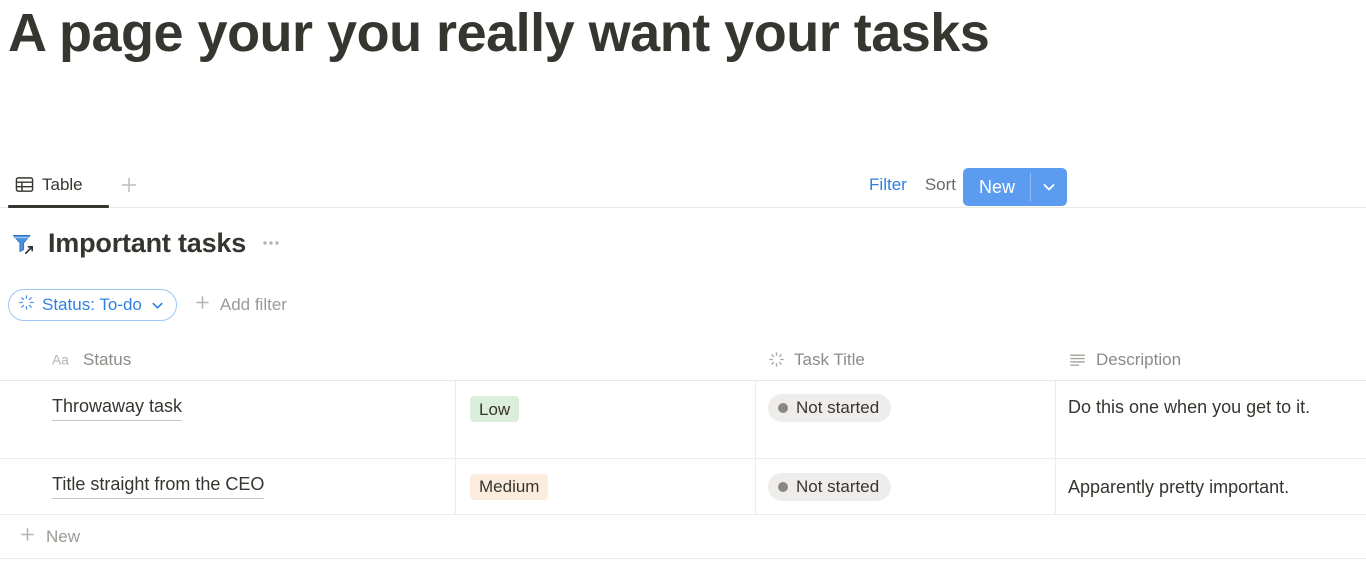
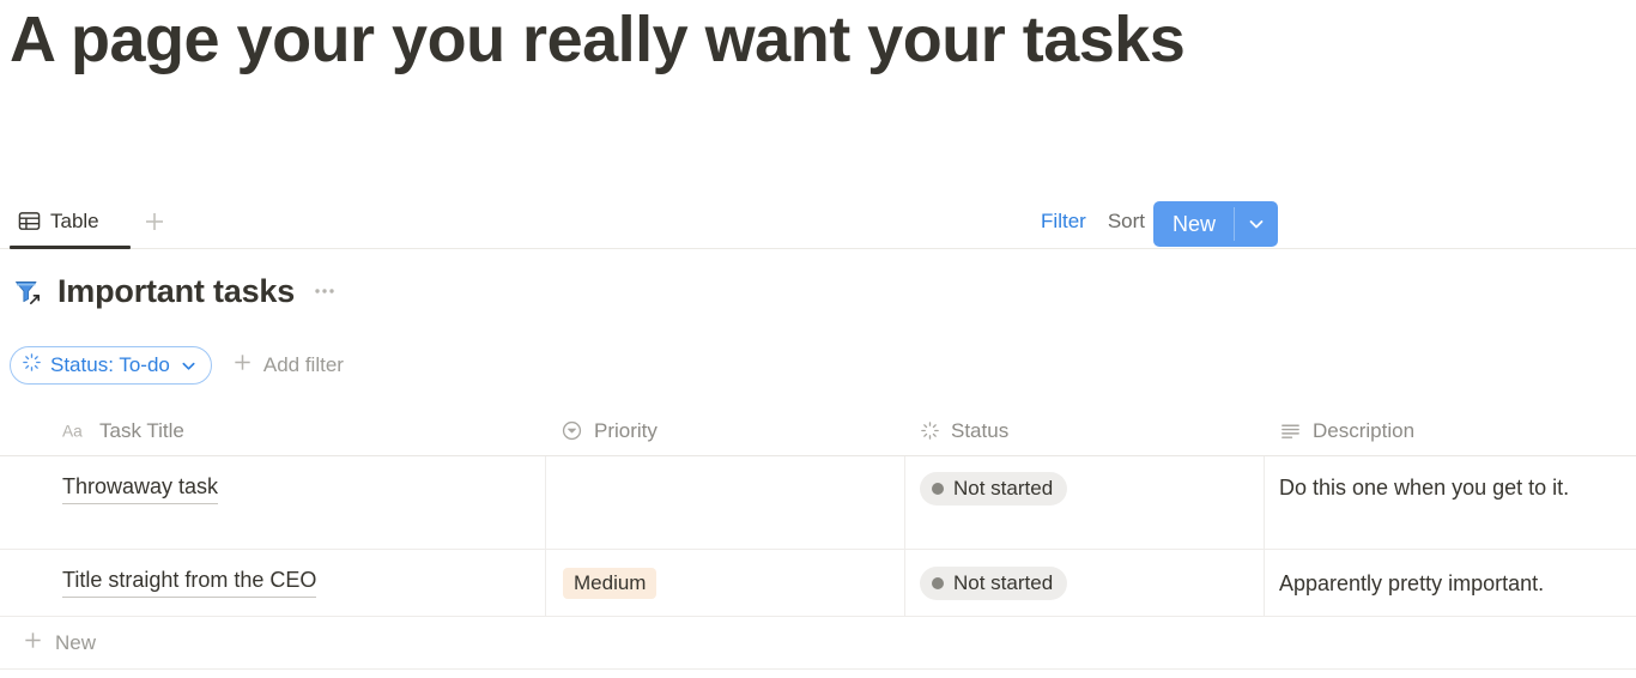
  A page your you really want your tasks
  Table
  Filter
  Sort
  New
  Important tasks
  Status: To-do
  Add filter
  Aa
- Status
+ Task Title
+ Priority
- Task Title
+ Status
  Description
  Throwaway task
- Low
  Not started
  Do this one when you get to it.
  Title straight from the CEO
  Medium
  Not started
  Apparently pretty important.
  New
